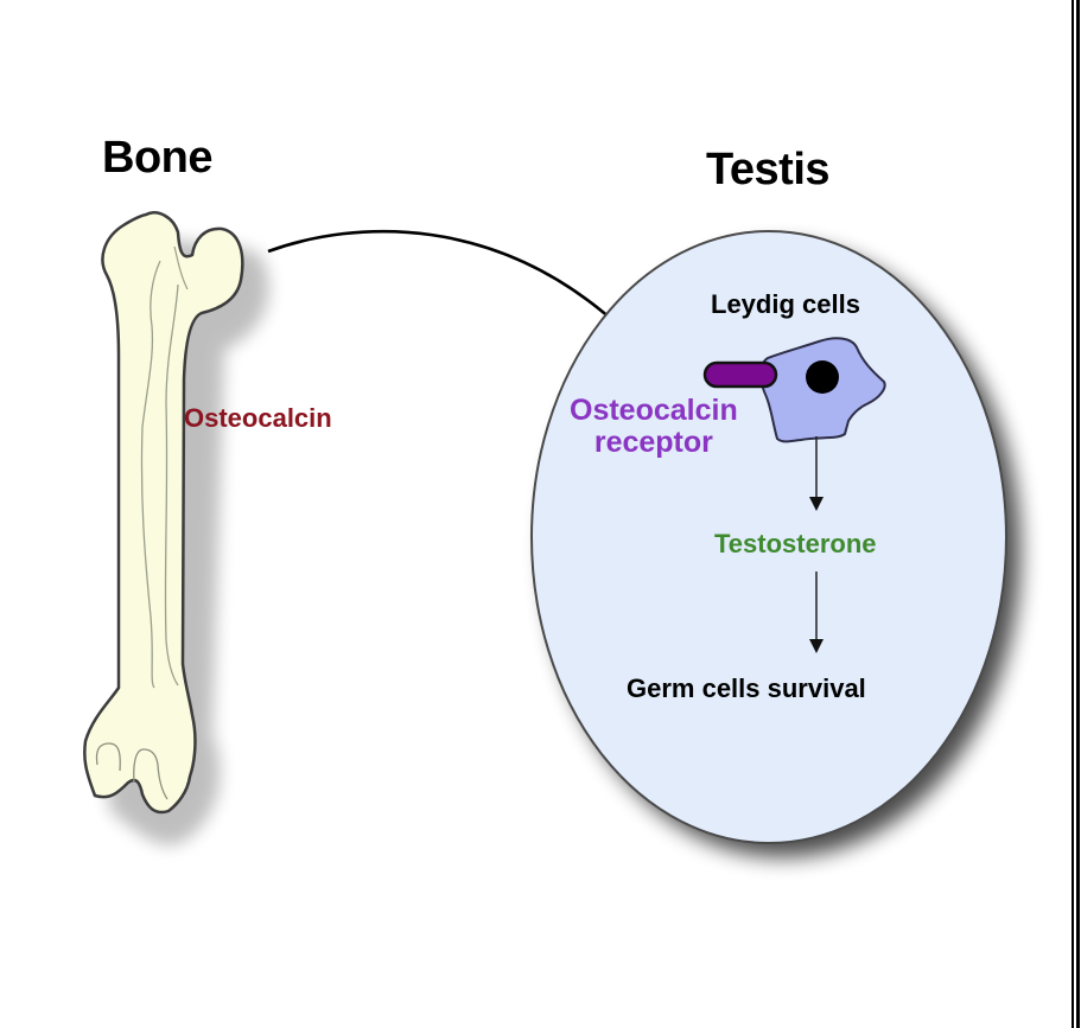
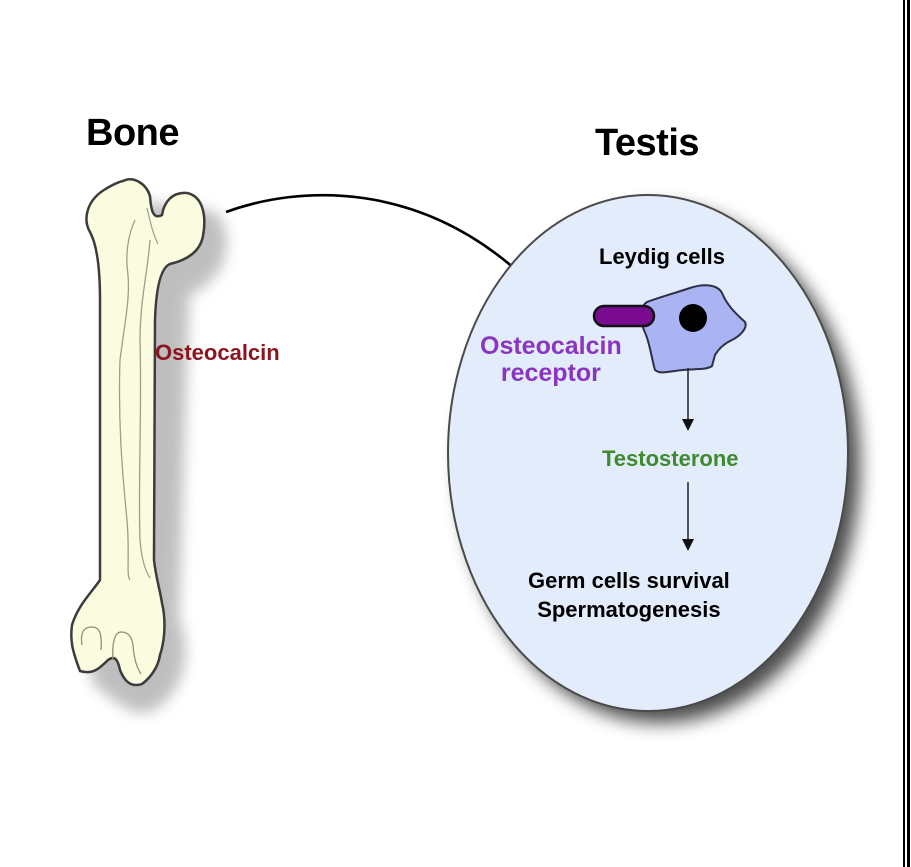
  Bone
  Testis
  Osteocalcin
  Leydig cells
  Osteocalcin
  receptor
  Testosterone
  Germ cells survival
+ Spermatogenesis
